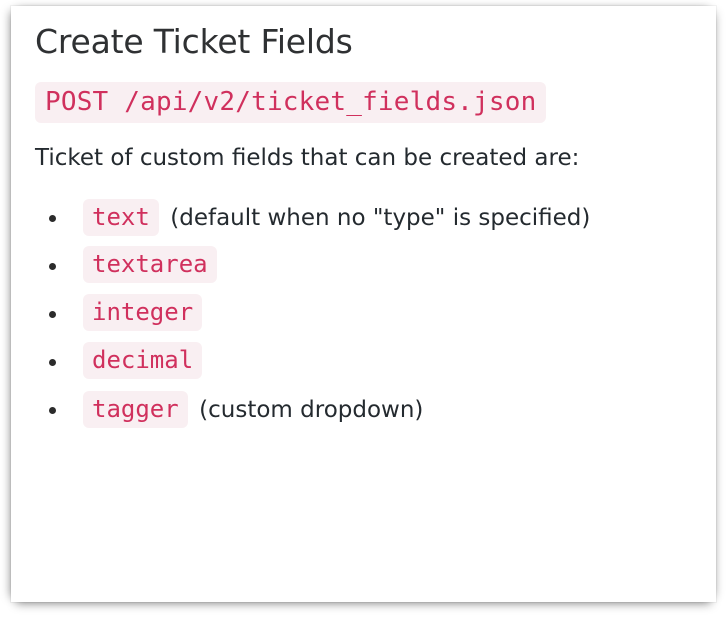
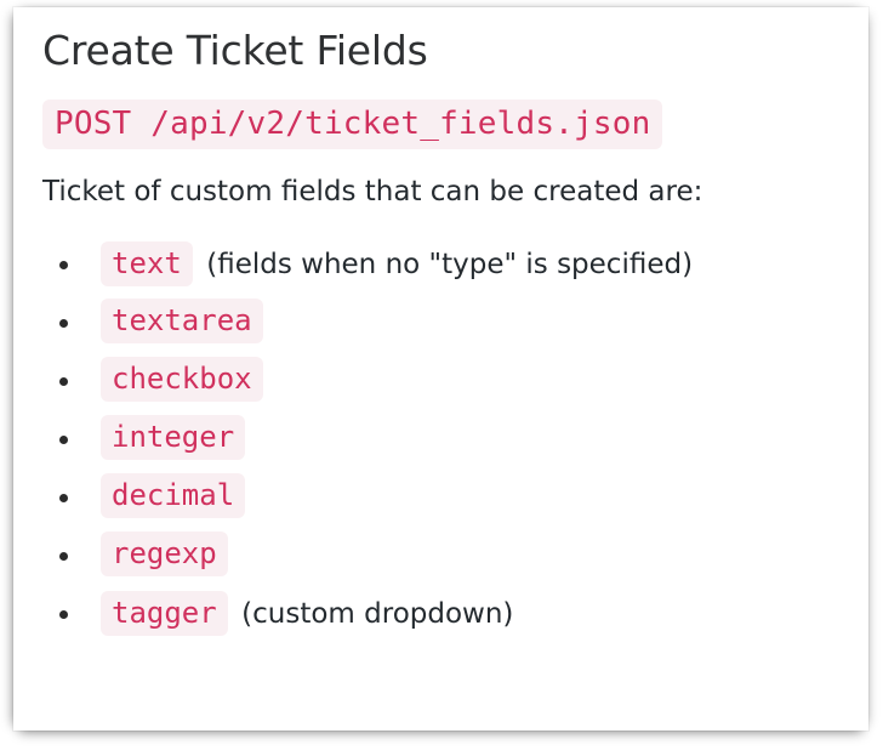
  Create Ticket Fields
  POST /api/v2/ticket_fields.json
  Ticket of custom fields that can be created are:
- text (default when no "type" is specified)
+ text (fields when no "type" is specified)
  textarea
+ checkbox
  integer
  decimal
+ regexp
  tagger (custom dropdown)
